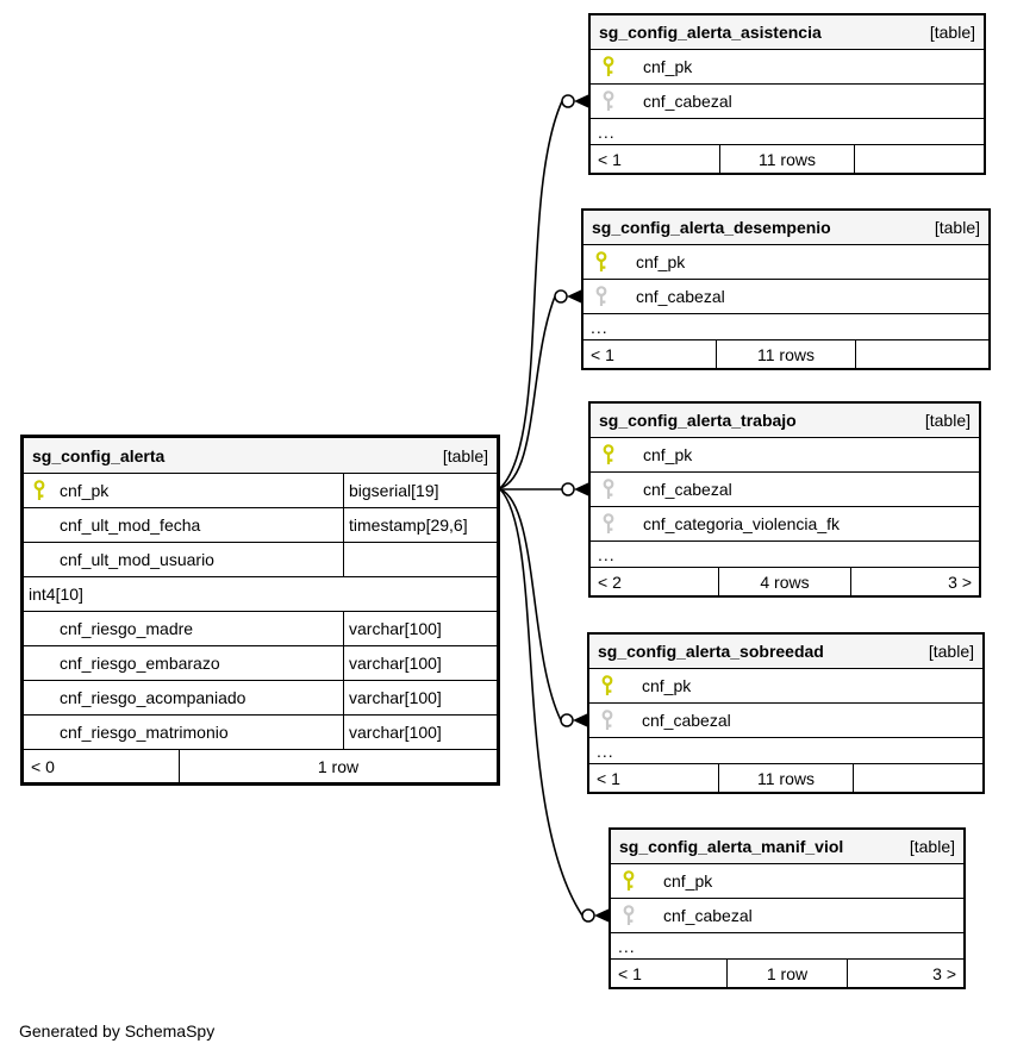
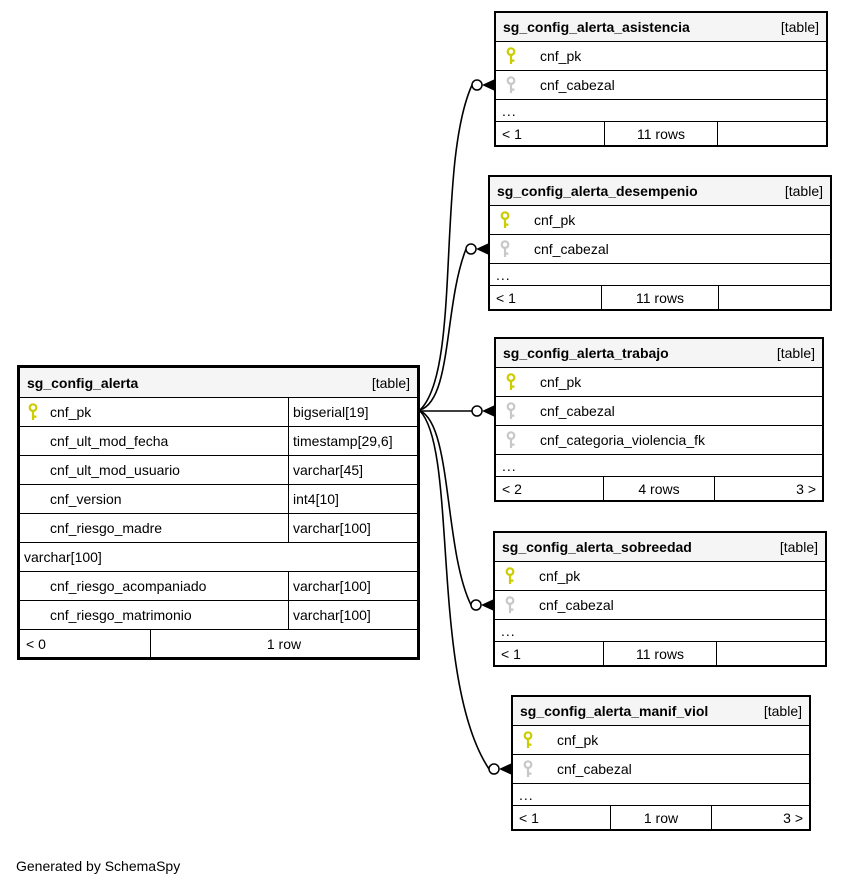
  sg_config_alerta
  [table]
  cnf_pk
  bigserial[19]
  cnf_ult_mod_fecha
  timestamp[29,6]
  cnf_ult_mod_usuario
+ varchar[45]
+ cnf_version
  int4[10]
  cnf_riesgo_madre
  varchar[100]
- cnf_riesgo_embarazo
  varchar[100]
  cnf_riesgo_acompaniado
  varchar[100]
  cnf_riesgo_matrimonio
  varchar[100]
  < 0
  1 row
  sg_config_alerta_asistencia
  [table]
  cnf_pk
  cnf_cabezal
  ...
  < 1
  11 rows
  sg_config_alerta_desempenio
  [table]
  cnf_pk
  cnf_cabezal
  ...
  < 1
  11 rows
  sg_config_alerta_trabajo
  [table]
  cnf_pk
  cnf_cabezal
  cnf_categoria_violencia_fk
  ...
  < 2
  4 rows
  3 >
  sg_config_alerta_sobreedad
  [table]
  cnf_pk
  cnf_cabezal
  ...
  < 1
  11 rows
  sg_config_alerta_manif_viol
  [table]
  cnf_pk
  cnf_cabezal
  ...
  < 1
  1 row
  3 >
  Generated by SchemaSpy
